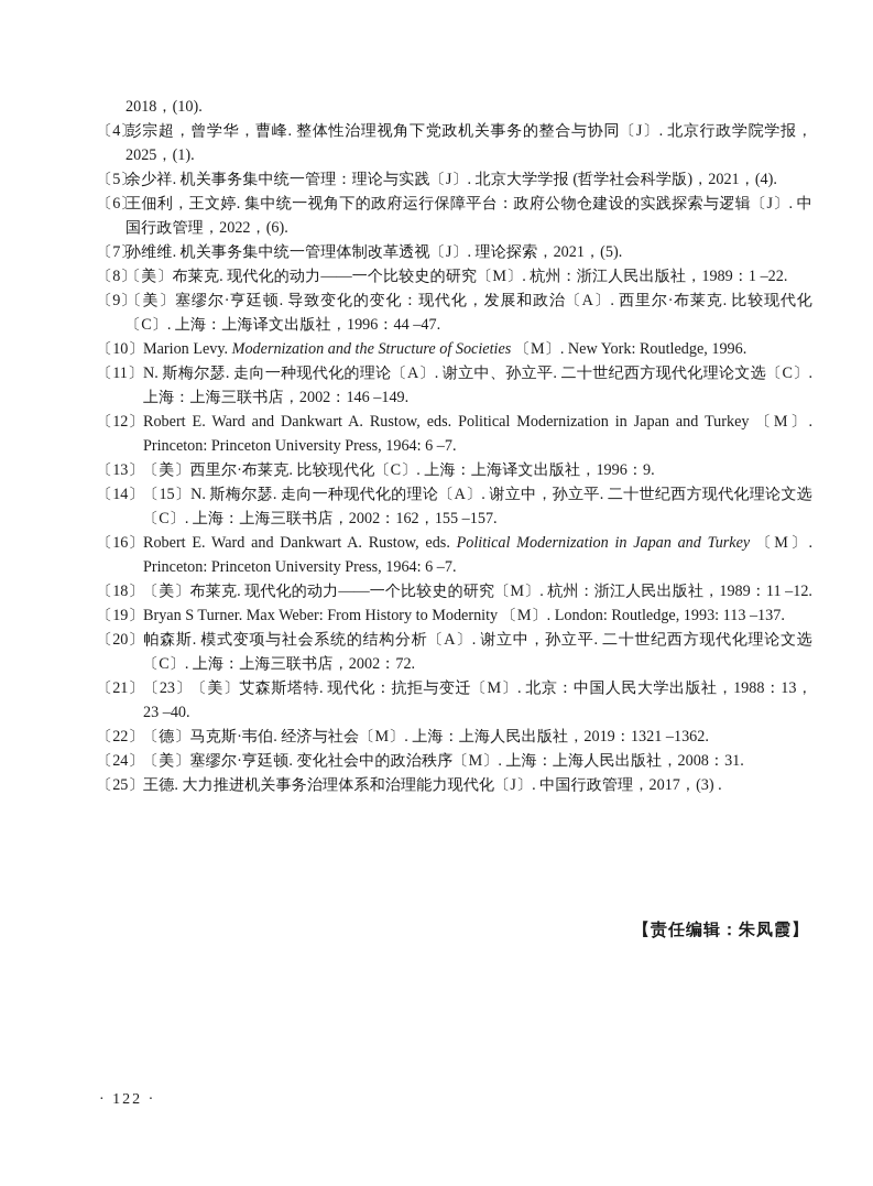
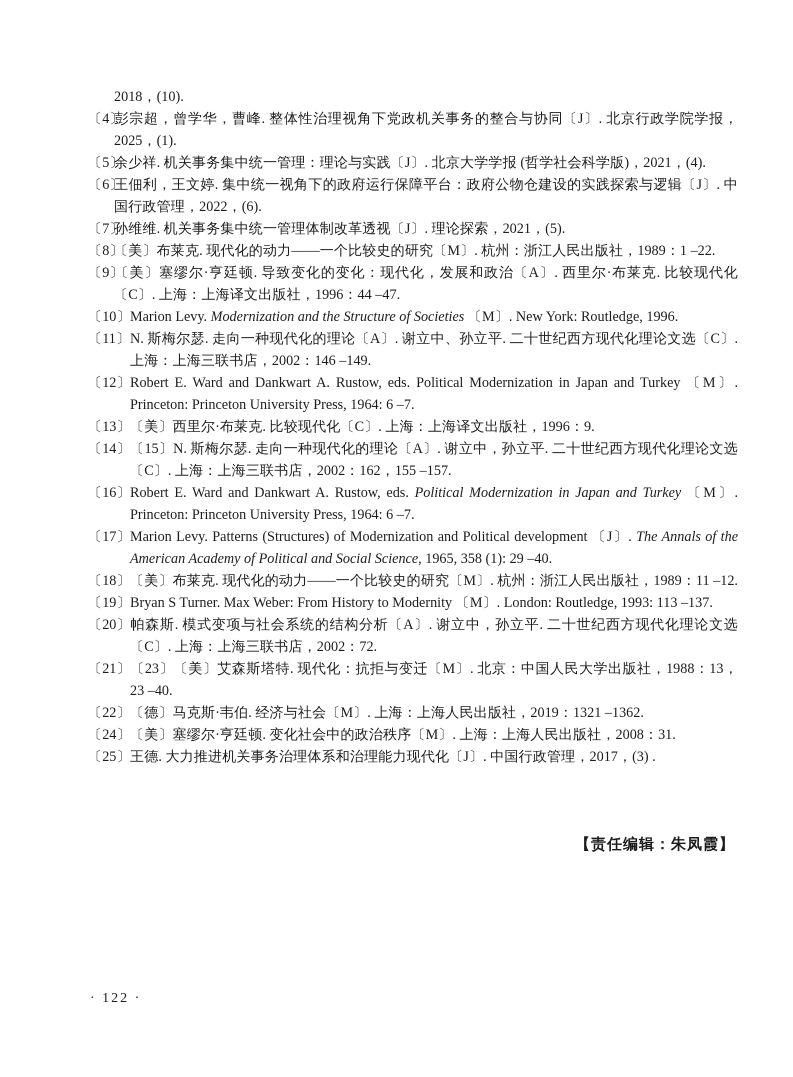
  2018，(10).
  〔4 彭宗超，曾学华，曹峰. 整体性治理视角下党政机关事务的整合与协同〔J〕. 北京行政学院学报，2025，(1).
  〔5 余少祥. 机关事务集中统一管理：理论与实践〔J〕. 北京大学学报 (哲学社会科学版)，2021，(4).
  〔6 王佃利，王文婷. 集中统一视角下的政府运行保障平台：政府公物仓建设的实践探索与逻辑〔J〕. 中国行政管理，2022，(6).
  〔7 孙维维. 机关事务集中统一管理体制改革透视〔J〕. 理论探索，2021，(5).
  〔8 〔美〕布莱克. 现代化的动力——一个比较史的研究〔M〕. 杭州：浙江人民出版社，1989：1 –22.
  〔9 〔美〕塞缪尔·亨廷顿. 导致变化的变化：现代化，发展和政治〔A〕. 西里尔·布莱克. 比较现代化〔C〕. 上海：上海译文出版社，1996：44 –47.
  〔10〕Marion Levy. Modernization and the Structure of Societies 〔M〕. New York: Routledge, 1996.
  〔11〕N. 斯梅尔瑟. 走向一种现代化的理论〔A〕. 谢立中、孙立平. 二十世纪西方现代化理论文选〔C〕. 上海：上海三联书店，2002：146 –149.
  〔12〕Robert E. Ward and Dankwart A. Rustow, eds. Political Modernization in Japan and Turkey 〔M〕. Princeton: Princeton University Press, 1964: 6 –7.
  〔13〕〔美〕西里尔·布莱克. 比较现代化〔C〕. 上海：上海译文出版社，1996：9.
  〔14〕〔15〕N. 斯梅尔瑟. 走向一种现代化的理论〔A〕. 谢立中，孙立平. 二十世纪西方现代化理论文选〔C〕. 上海：上海三联书店，2002：162，155 –157.
  〔16〕Robert E. Ward and Dankwart A. Rustow, eds. Political Modernization in Japan and Turkey 〔M〕. Princeton: Princeton University Press, 1964: 6 –7.
+ 〔17〕Marion Levy. Patterns (Structures) of Modernization and Political development 〔J〕. The Annals of the American Academy of Political and Social Science, 1965, 358 (1): 29 –40.
  〔18〕〔美〕布莱克. 现代化的动力——一个比较史的研究〔M〕. 杭州：浙江人民出版社，1989：11 –12.
  〔19〕Bryan S Turner. Max Weber: From History to Modernity 〔M〕. London: Routledge, 1993: 113 –137.
  〔20〕帕森斯. 模式变项与社会系统的结构分析〔A〕. 谢立中，孙立平. 二十世纪西方现代化理论文选〔C〕. 上海：上海三联书店，2002：72.
  〔21〕〔23〕〔美〕艾森斯塔特. 现代化：抗拒与变迁〔M〕. 北京：中国人民大学出版社，1988：13，23 –40.
  〔22〕〔德〕马克斯·韦伯. 经济与社会〔M〕. 上海：上海人民出版社，2019：1321 –1362.
  〔24〕〔美〕塞缪尔·亨廷顿. 变化社会中的政治秩序〔M〕. 上海：上海人民出版社，2008：31.
  〔25〕王德. 大力推进机关事务治理体系和治理能力现代化〔J〕. 中国行政管理，2017，(3) .
  【责任编辑：朱凤霞】
  · 122 ·
